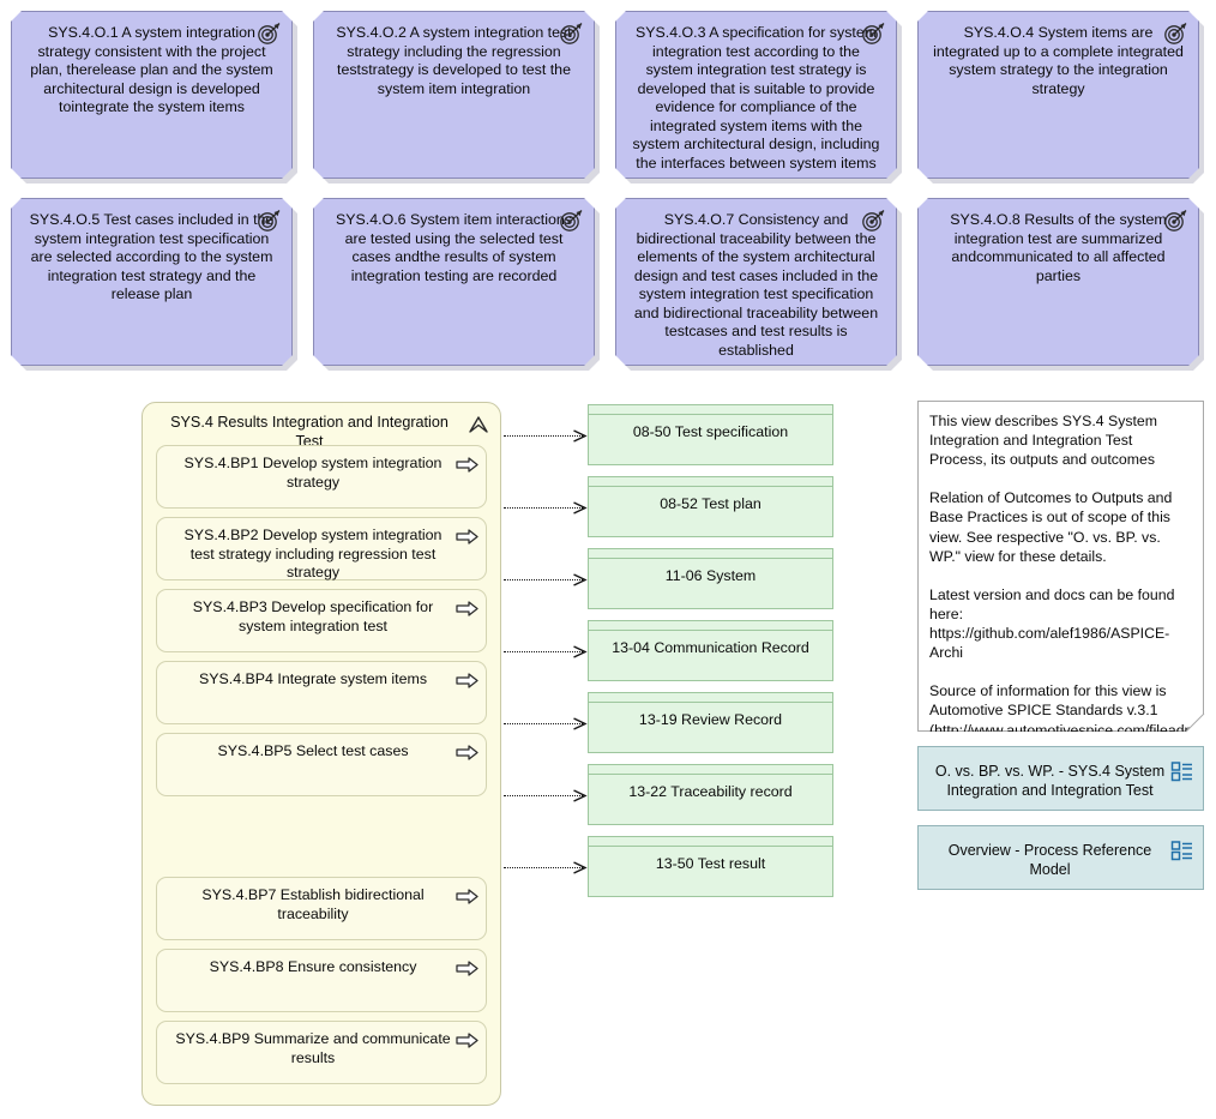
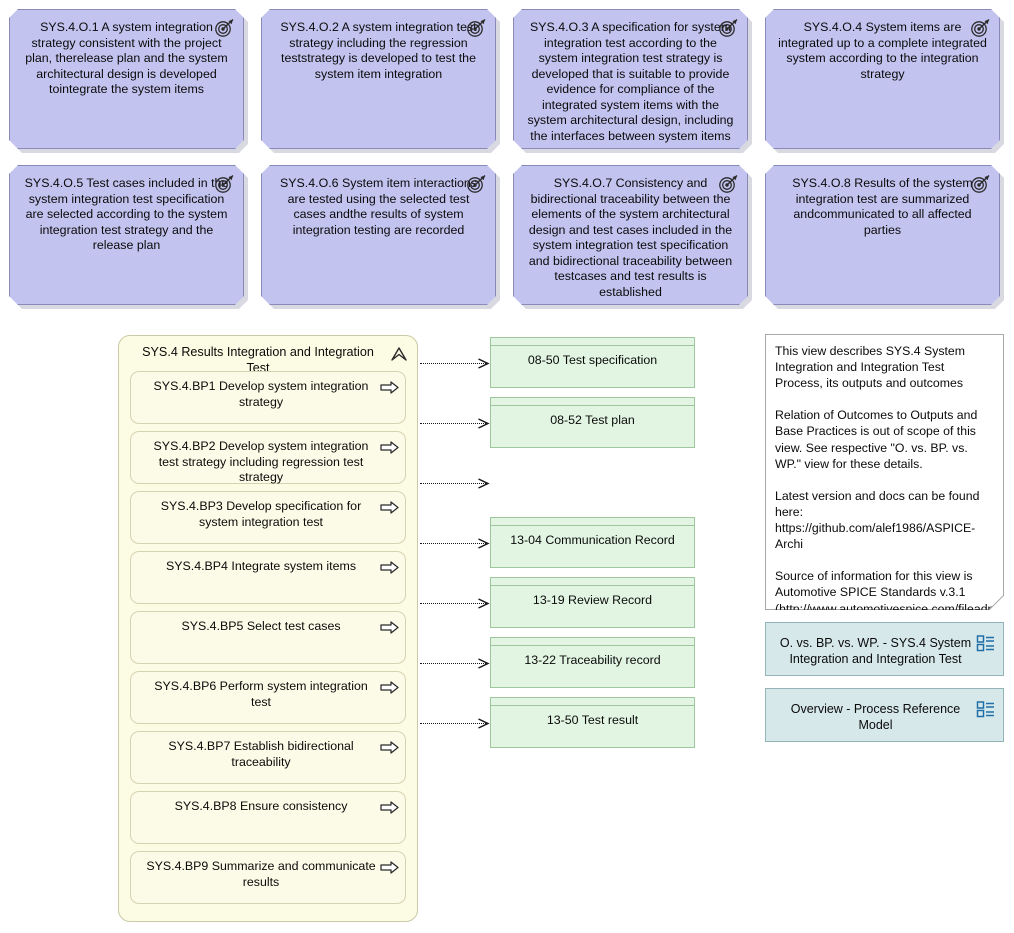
  SYS.4.O.1 A system integration strategy consistent with the project plan, therelease plan and the system architectural design is developed tointegrate the system items
  SYS.4.O.2 A system integration test strategy including the regression teststrategy is developed to test the system item integration
  SYS.4.O.3 A specification for system integration test according to the system integration test strategy is developed that is suitable to provide evidence for compliance of the integrated system items with the system architectural design, including the interfaces between system items
- SYS.4.O.4 System items are integrated up to a complete integrated system strategy to the integration strategy
+ SYS.4.O.4 System items are integrated up to a complete integrated system according to the integration strategy
  SYS.4.O.5 Test cases included in th system integration test specification are selected according to the system integration test strategy and the release plan
  SYS.4.O.6 System item interactions are tested using the selected test cases andthe results of system integration testing are recorded
  SYS.4.O.7 Consistency and bidirectional traceability between the elements of the system architectural design and test cases included in the system integration test specification and bidirectional traceability between testcases and test results is established
  SYS.4.O.8 Results of the system integration test are summarized andcommunicated to all affected parties
  SYS.4 Results Integration and Integration Test
  SYS.4.BP1 Develop system integration strategy
  SYS.4.BP2 Develop system integration test strategy including regression test strategy
  SYS.4.BP3 Develop specification for system integration test
  SYS.4.BP4 Integrate system items
  SYS.4.BP5 Select test cases
+ SYS.4.BP6 Perform system integration test
  SYS.4.BP7 Establish bidirectional traceability
  SYS.4.BP8 Ensure consistency
  SYS.4.BP9 Summarize and communicate results
  08-50 Test specification
  08-52 Test plan
- 11-06 System
  13-04 Communication Record
  13-19 Review Record
  13-22 Traceability record
  13-50 Test result
  This view describes SYS.4 System Integration and Integration Test Process, its outputs and outcomes
  Relation of Outcomes to Outputs and Base Practices is out of scope of this view. See respective "O. vs. BP. vs. WP." view for these details.
  Latest version and docs can be found here: https://github.com/alef1986/ASPICE-Archi
  O. vs. BP. vs. WP. - SYS.4 System Integration and Integration Test
  Overview - Process Reference Model
